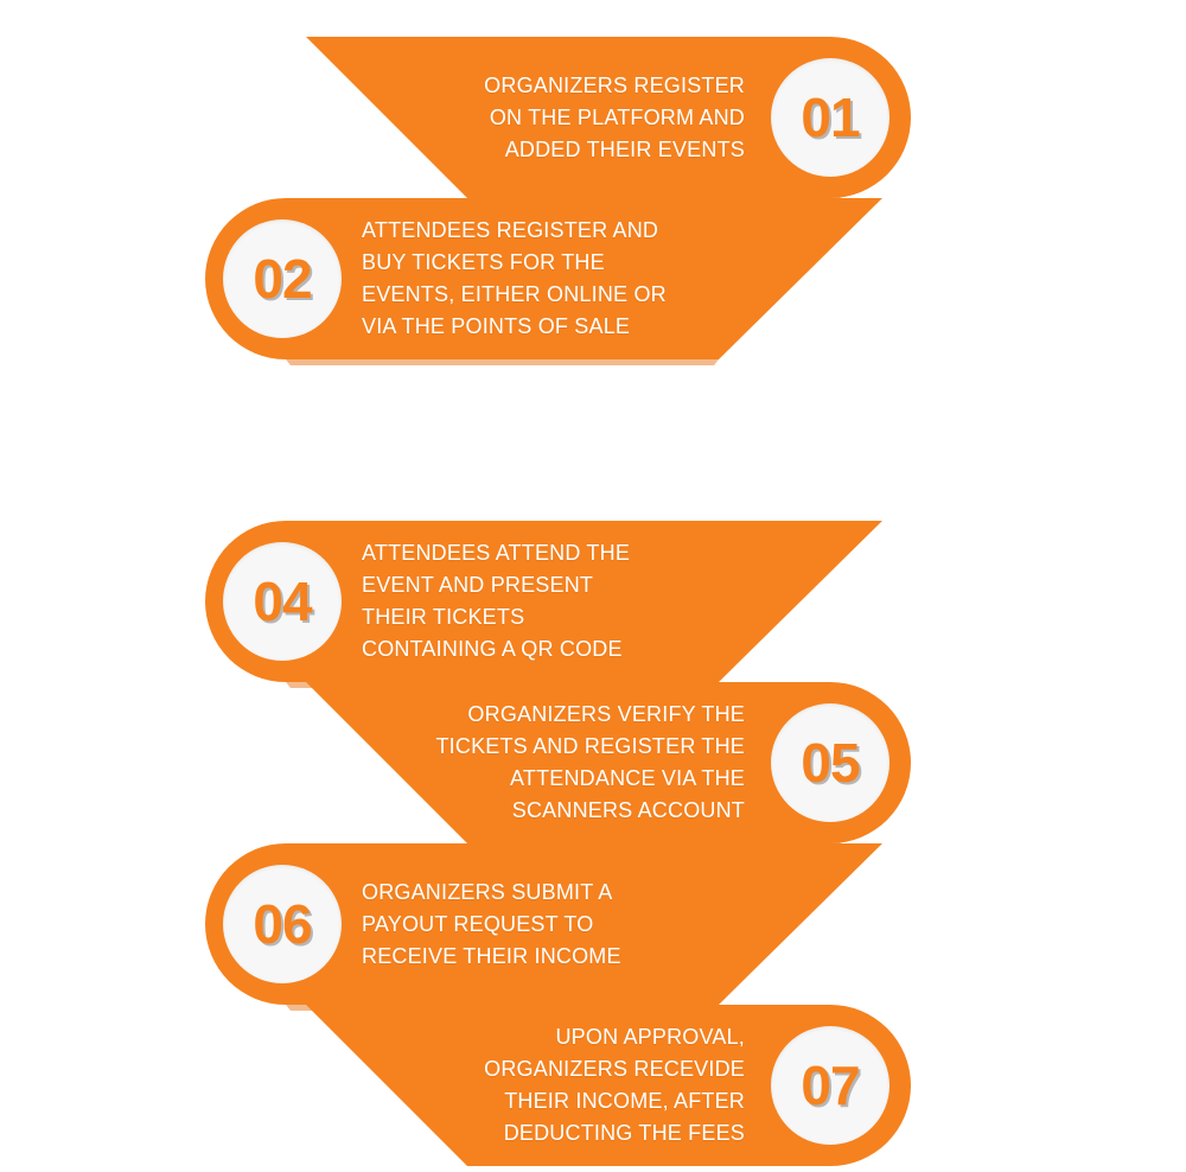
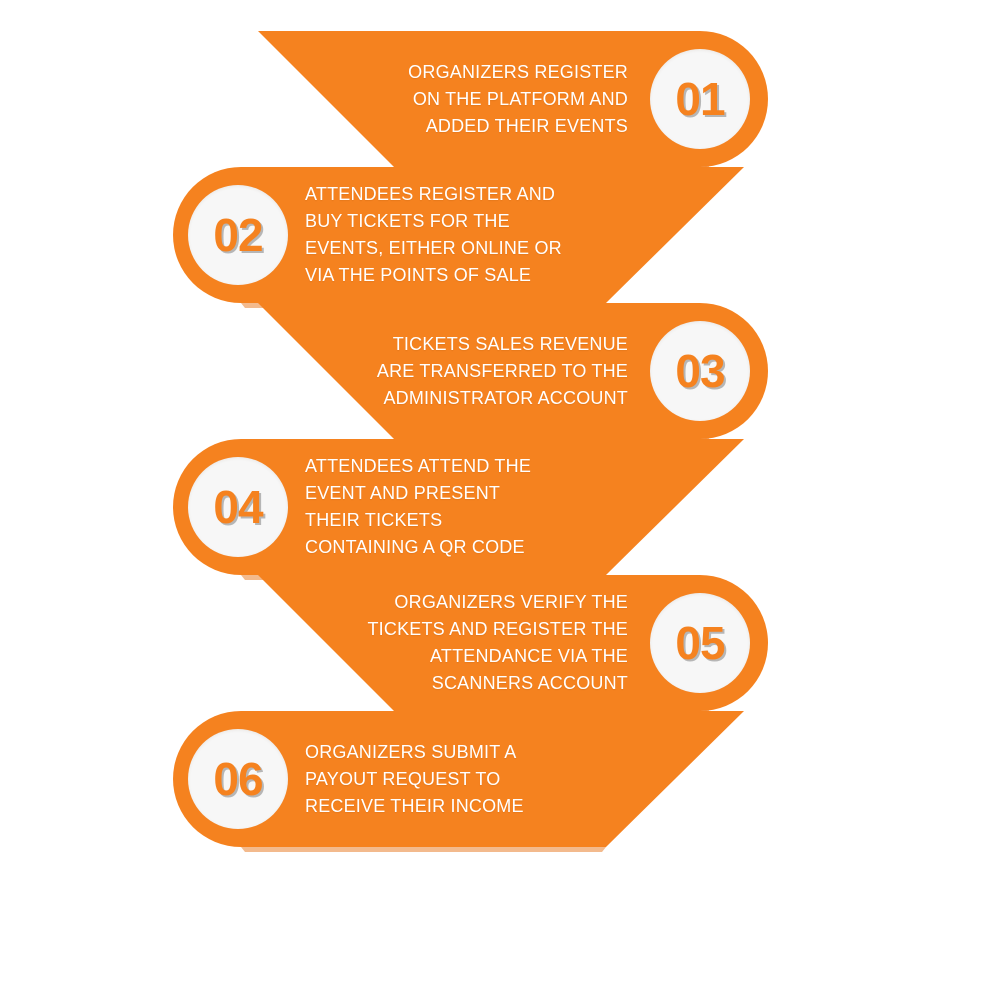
  ORGANIZERS REGISTER
  ON THE PLATFORM AND
  ADDED THEIR EVENTS
  01
  ATTENDEES REGISTER AND
  BUY TICKETS FOR THE
  EVENTS, EITHER ONLINE OR
  VIA THE POINTS OF SALE
  02
+ TICKETS SALES REVENUE
+ ARE TRANSFERRED TO THE
+ ADMINISTRATOR ACCOUNT
+ 03
  ATTENDEES ATTEND THE
  EVENT AND PRESENT
  THEIR TICKETS
  CONTAINING A QR CODE
  04
  ORGANIZERS VERIFY THE
  TICKETS AND REGISTER THE
  ATTENDANCE VIA THE
  SCANNERS ACCOUNT
  05
  ORGANIZERS SUBMIT A
  PAYOUT REQUEST TO
  RECEIVE THEIR INCOME
  06
- UPON APPROVAL,
- ORGANIZERS RECEVIDE
- THEIR INCOME, AFTER
- DEDUCTING THE FEES
- 07
